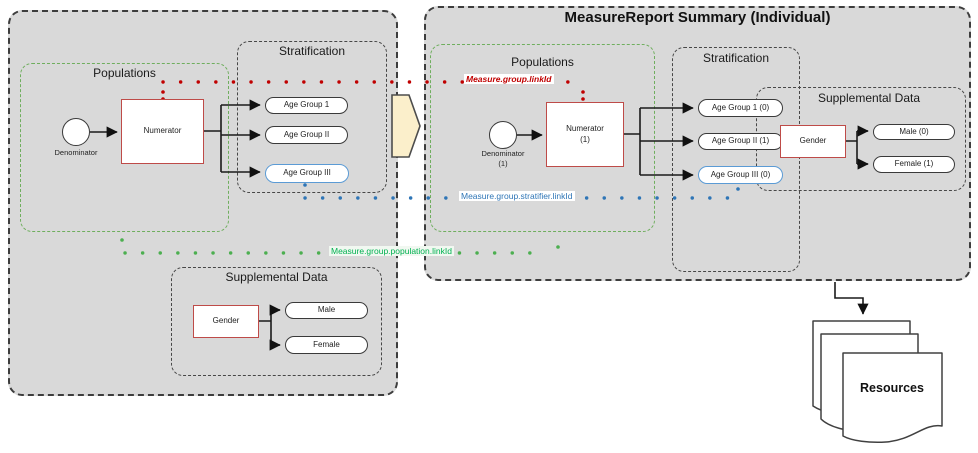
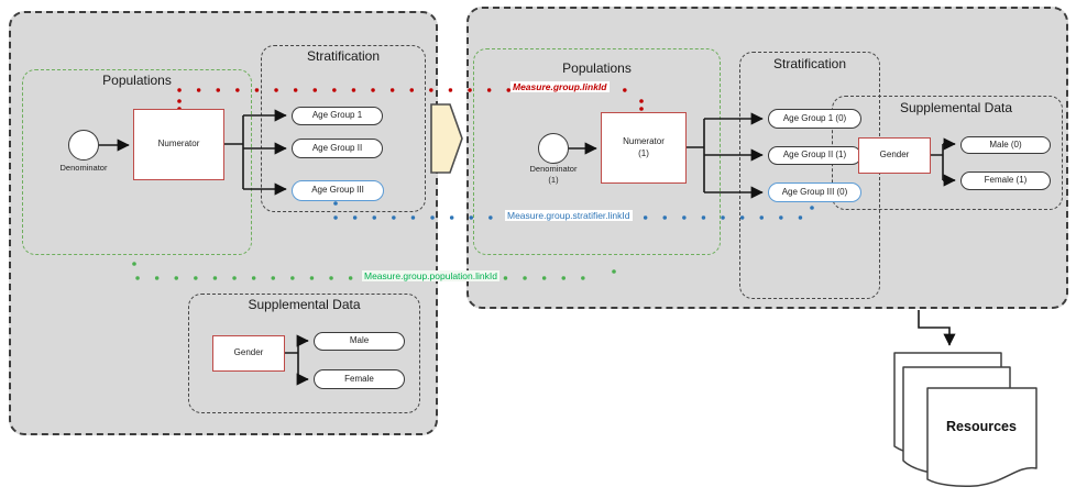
- MeasureReport Summary (Individual)
  Populations
  Stratification
  Supplemental Data
  Populations
  Stratification
  Supplemental Data
  Denominator
  Numerator
  Age Group 1
  Age Group II
  Age Group III
  Gender
  Male
  Female
  Denominator
  (1)
  Numerator
  (1)
  Age Group 1 (0)
  Age Group II (1)
  Age Group III (0)
  Gender
  Male (0)
  Female (1)
  Measure.group.linkId
  Measure.group.stratifier.linkId
  Measure.group.population.linkId
  Resources
